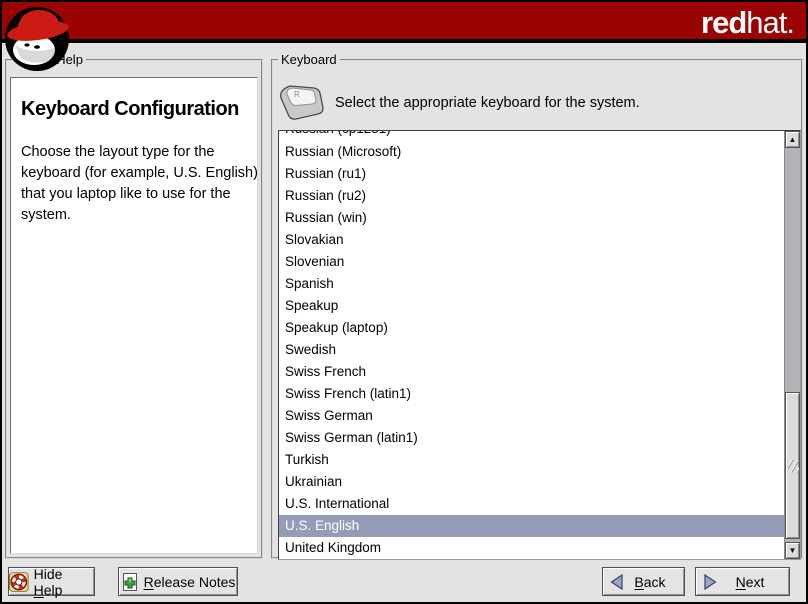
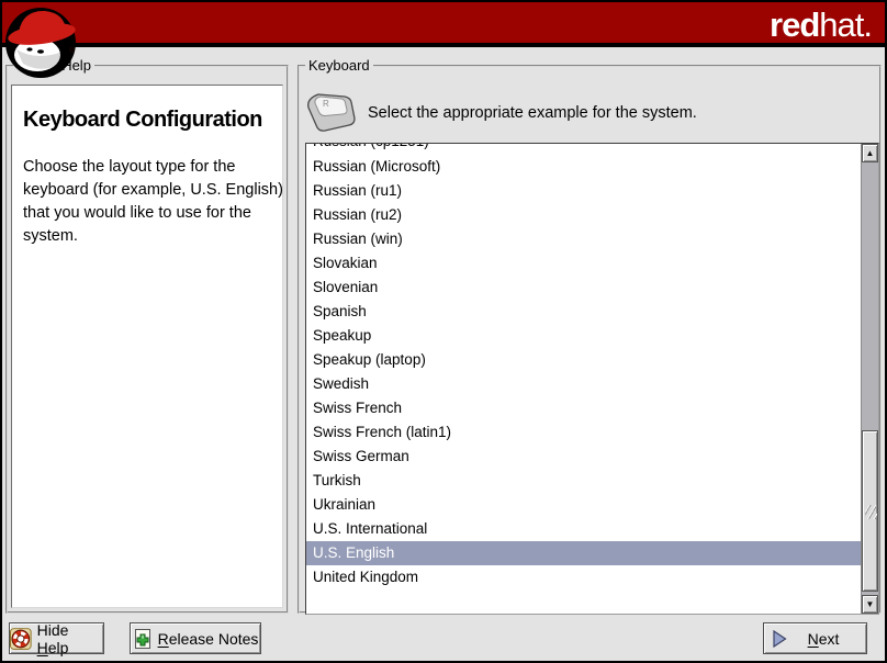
  redhat.
  Keyboard Configuration
- Choose the layout type for the keyboard (for example, U.S. English) that you laptop like to use for the system.
+ Choose the layout type for the keyboard (for example, U.S. English) that you would like to use for the system.
  Keyboard
  R
- Select the appropriate keyboard for the system.
+ Select the appropriate example for the system.
  Russian (Microsoft)
  Russian (ru1)
  Russian (ru2)
  Russian (win)
  Slovakian
  Slovenian
  Spanish
  Speakup
  Speakup (laptop)
  Swedish
  Swiss French
  Swiss French (latin1)
  Swiss German
- Swiss German (latin1)
  Turkish
  Ukrainian
  U.S. International
  U.S. English
  United Kingdom
  ▲
  ▼
  Hide Help
  Release Notes
- Back
  Next
